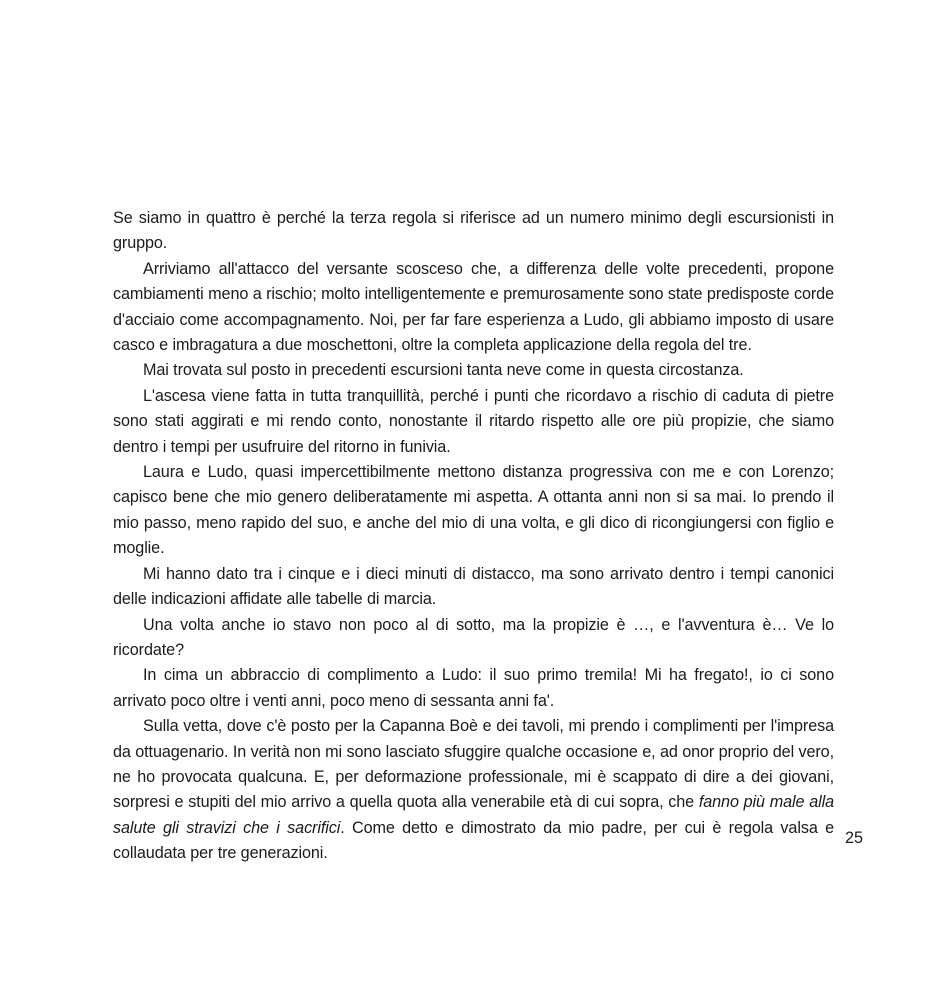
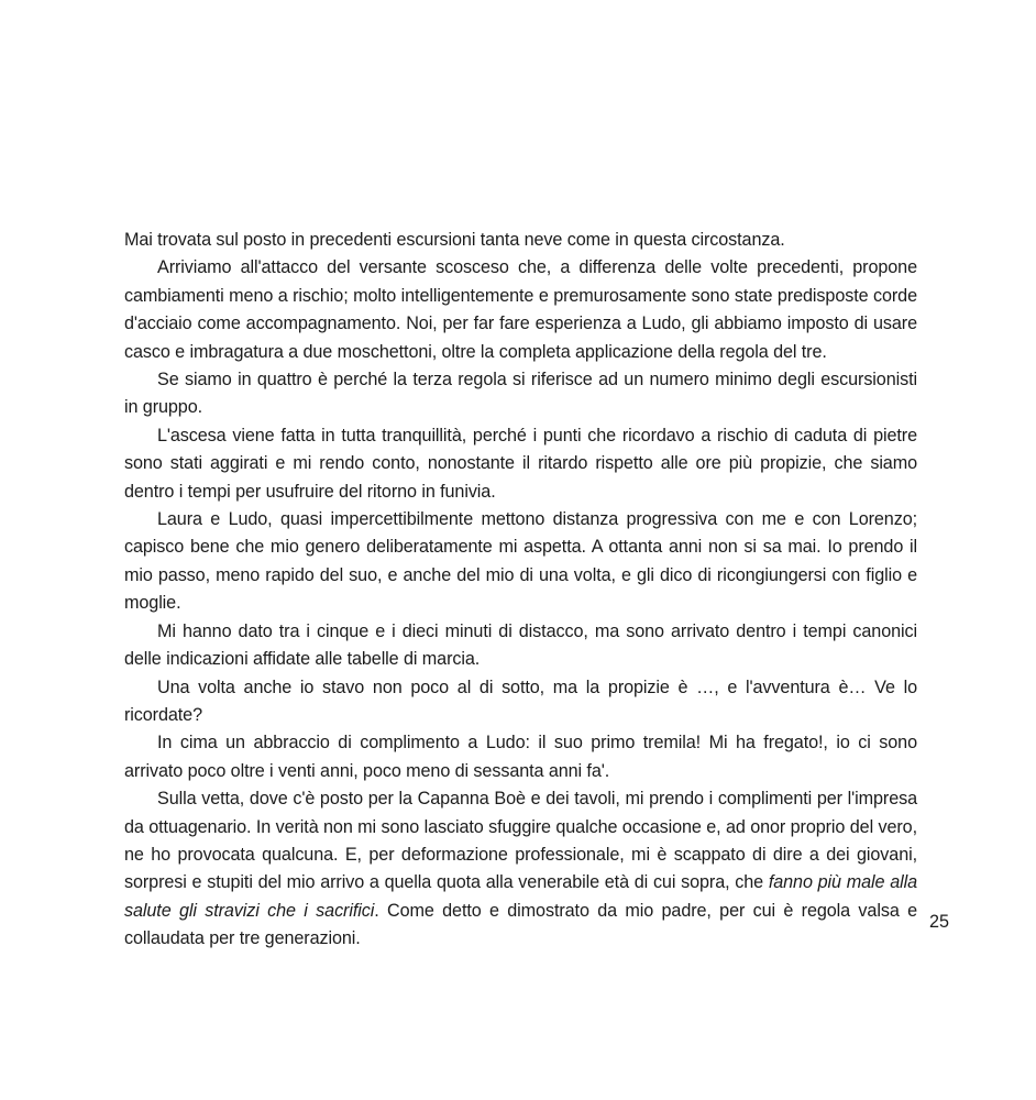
- Se siamo in quattro è perché la terza regola si riferisce ad un numero minimo degli escursionisti in gruppo.
+ Mai trovata sul posto in precedenti escursioni tanta neve come in questa circostanza.
  Arriviamo all'attacco del versante scosceso che, a differenza delle volte precedenti, propone cambiamenti meno a rischio; molto intelligentemente e premurosamente sono state predisposte corde d'acciaio come accompagnamento. Noi, per far fare esperienza a Ludo, gli abbiamo imposto di usare casco e imbragatura a due moschettoni, oltre la completa applicazione della regola del tre.
- Mai trovata sul posto in precedenti escursioni tanta neve come in questa circostanza.
+ Se siamo in quattro è perché la terza regola si riferisce ad un numero minimo degli escursionisti in gruppo.
  L'ascesa viene fatta in tutta tranquillità, perché i punti che ricordavo a rischio di caduta di pietre sono stati aggirati e mi rendo conto, nonostante il ritardo rispetto alle ore più propizie, che siamo dentro i tempi per usufruire del ritorno in funivia.
  Laura e Ludo, quasi impercettibilmente mettono distanza progressiva con me e con Lorenzo; capisco bene che mio genero deliberatamente mi aspetta. A ottanta anni non si sa mai. Io prendo il mio passo, meno rapido del suo, e anche del mio di una volta, e gli dico di ricongiungersi con figlio e moglie.
  Mi hanno dato tra i cinque e i dieci minuti di distacco, ma sono arrivato dentro i tempi canonici delle indicazioni affidate alle tabelle di marcia.
  Una volta anche io stavo non poco al di sotto, ma la propizie è …, e l'avventura è… Ve lo ricordate?
  In cima un abbraccio di complimento a Ludo: il suo primo tremila! Mi ha fregato!, io ci sono arrivato poco oltre i venti anni, poco meno di sessanta anni fa'.
  Sulla vetta, dove c'è posto per la Capanna Boè e dei tavoli, mi prendo i complimenti per l'impresa da ottuagenario. In verità non mi sono lasciato sfuggire qualche occasione e, ad onor proprio del vero, ne ho provocata qualcuna. E, per deformazione professionale, mi è scappato di dire a dei giovani, sorpresi e stupiti del mio arrivo a quella quota alla venerabile età di cui sopra, che fanno più male alla salute gli stravizi che i sacrifici. Come detto e dimostrato da mio padre, per cui è regola valsa e collaudata per tre generazioni.
  25
